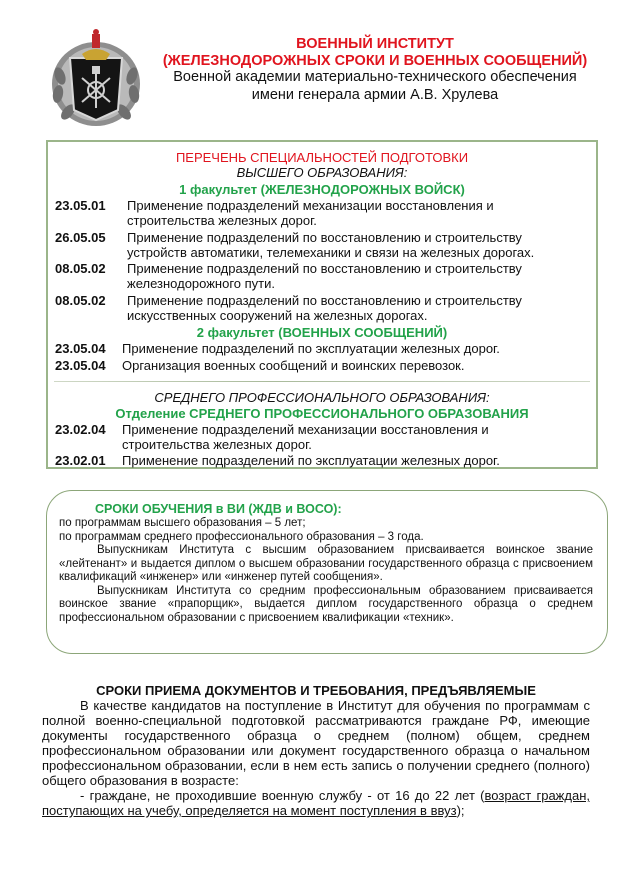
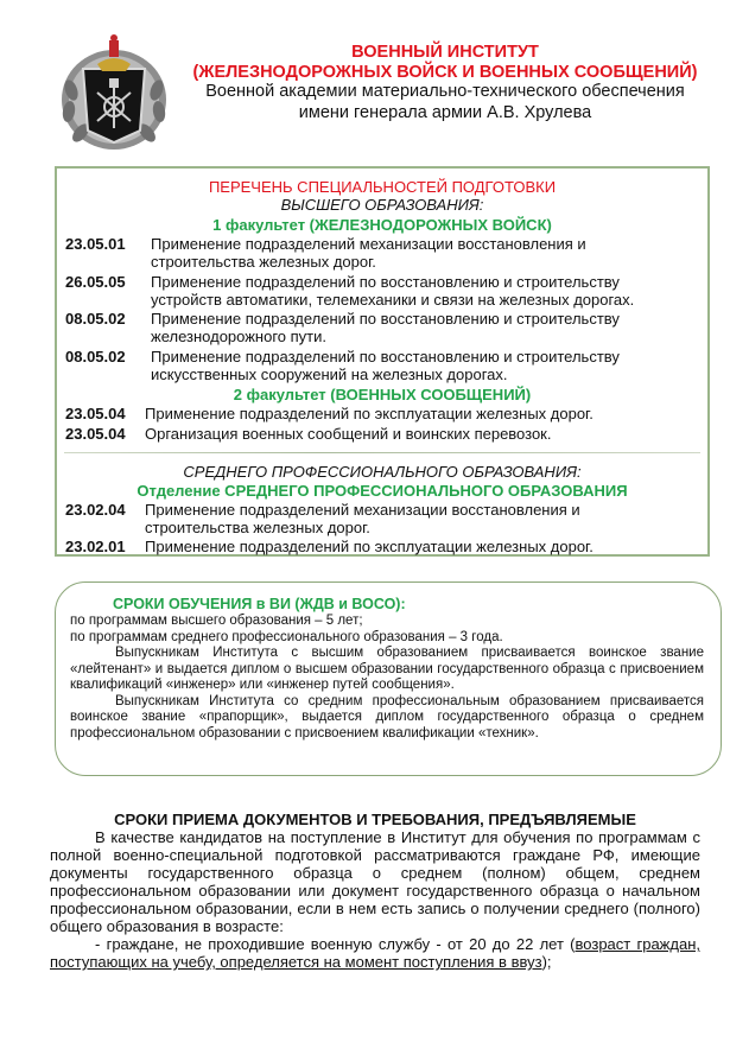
  ВОЕННЫЙ ИНСТИТУТ
- (ЖЕЛЕЗНОДОРОЖНЫХ СРОКИ И ВОЕННЫХ СООБЩЕНИЙ)
+ (ЖЕЛЕЗНОДОРОЖНЫХ ВОЙСК И ВОЕННЫХ СООБЩЕНИЙ)
  Военной академии материально-технического обеспечения
  имени генерала армии А.В. Хрулева
  ПЕРЕЧЕНЬ СПЕЦИАЛЬНОСТЕЙ ПОДГОТОВКИ
  ВЫСШЕГО ОБРАЗОВАНИЯ:
  1 факультет (ЖЕЛЕЗНОДОРОЖНЫХ ВОЙСК)
  23.05.01
  Применение подразделений механизации восстановления и
  строительства железных дорог.
  26.05.05
  Применение подразделений по восстановлению и строительству
  устройств автоматики, телемеханики и связи на железных дорогах.
  08.05.02
  Применение подразделений по восстановлению и строительству
  железнодорожного пути.
  08.05.02
  Применение подразделений по восстановлению и строительству
  искусственных сооружений на железных дорогах.
  2 факультет (ВОЕННЫХ СООБЩЕНИЙ)
  23.05.04
  Применение подразделений по эксплуатации железных дорог.
  23.05.04
  Организация военных сообщений и воинских перевозок.
  СРЕДНЕГО ПРОФЕССИОНАЛЬНОГО ОБРАЗОВАНИЯ:
  Отделение СРЕДНЕГО ПРОФЕССИОНАЛЬНОГО ОБРАЗОВАНИЯ
  23.02.04
  Применение подразделений механизации восстановления и
  строительства железных дорог.
  23.02.01
  Применение подразделений по эксплуатации железных дорог.
  СРОКИ ОБУЧЕНИЯ в ВИ (ЖДВ и ВОСО):
  по программам высшего образования – 5 лет;
  по программам среднего профессионального образования – 3 года.
  Выпускникам Института с высшим образованием присваивается воинское звание «лейтенант» и выдается диплом о высшем образовании государственного образца с присвоением квалификаций «инженер» или «инженер путей сообщения».
  Выпускникам Института со средним профессиональным образованием присваивается воинское звание «прапорщик», выдается диплом государственного образца о среднем профессиональном образовании с присвоением квалификации «техник».
  СРОКИ ПРИЕМА ДОКУМЕНТОВ И ТРЕБОВАНИЯ, ПРЕДЪЯВЛЯЕМЫЕ
  В качестве кандидатов на поступление в Институт для обучения по программам с полной военно-специальной подготовкой рассматриваются граждане РФ, имеющие документы государственного образца о среднем (полном) общем, среднем профессиональном образовании или документ государственного образца о начальном профессиональном образовании, если в нем есть запись о получении среднего (полного) общего образования в возрасте:
- - граждане, не проходившие военную службу - от 16 до 22 лет (возраст граждан, поступающих на учебу, определяется на момент поступления в ввуз);
+ - граждане, не проходившие военную службу - от 20 до 22 лет (возраст граждан, поступающих на учебу, определяется на момент поступления в ввуз);
